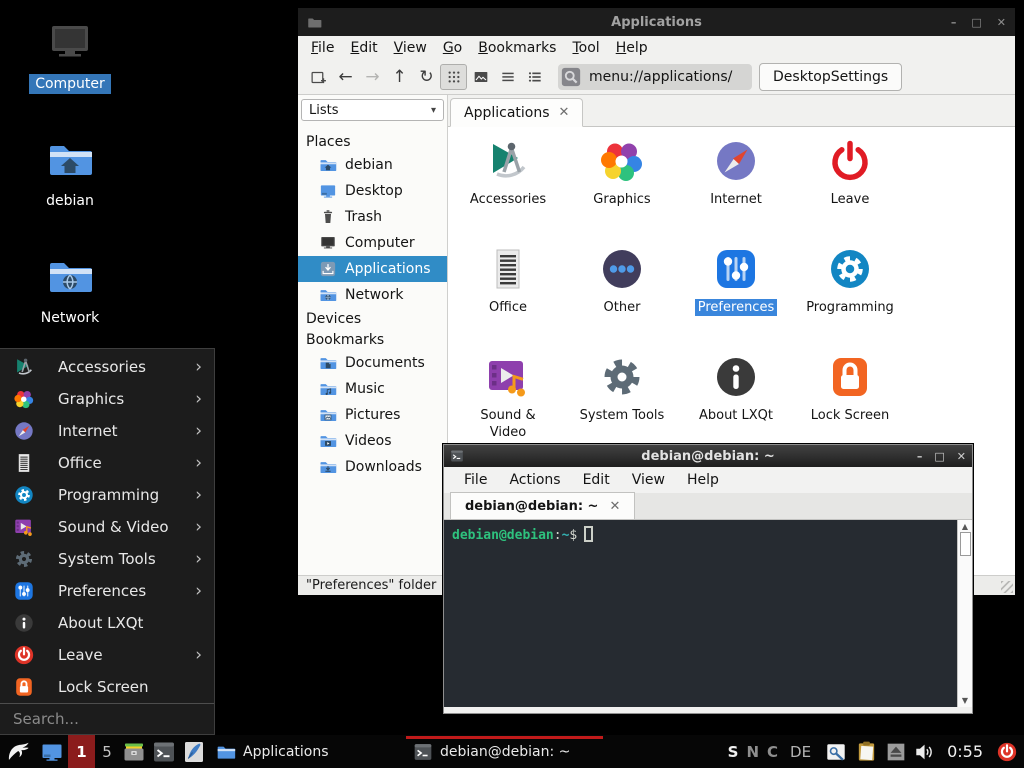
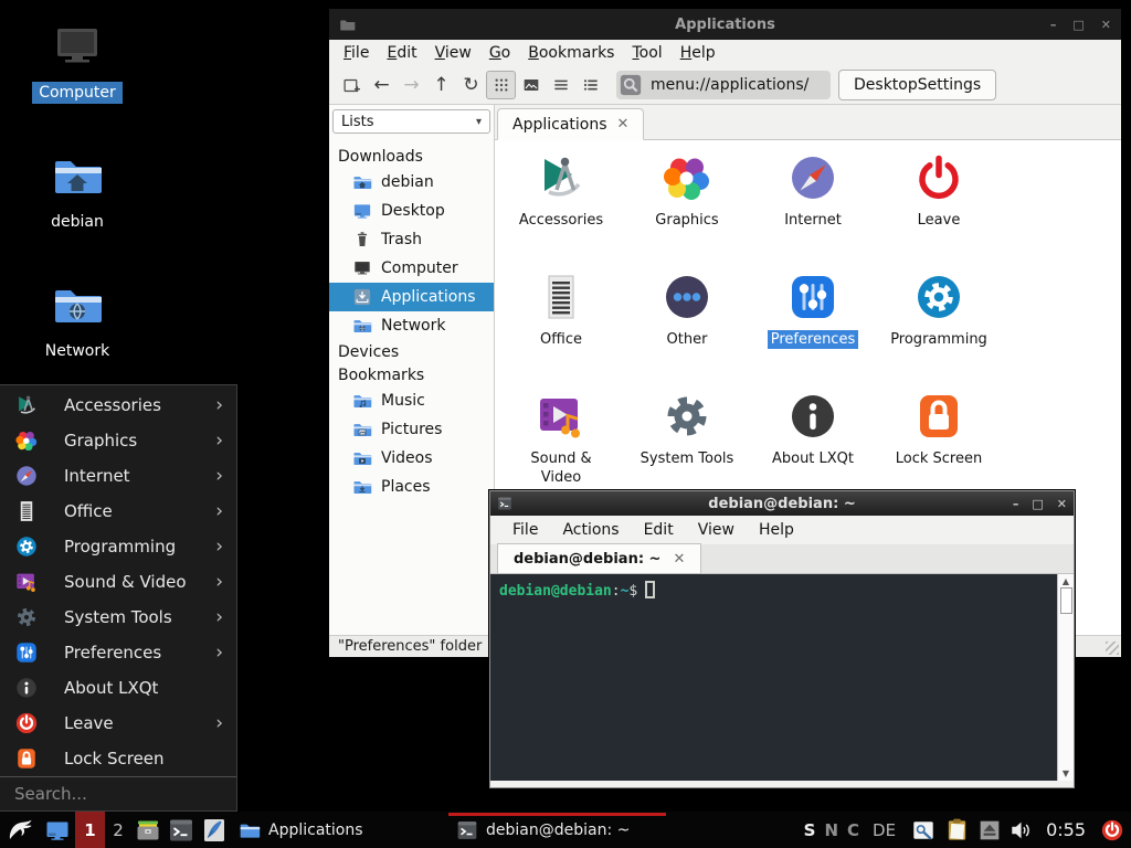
  Computer
  debian
  Network
  Accessories
  ›
  Graphics
  ›
  Internet
  ›
  Office
  ›
  Programming
  ›
  Sound & Video
  ›
  System Tools
  ›
  Preferences
  ›
  About LXQt
  Leave
  ›
  Lock Screen
  Search...
  Applications
  –
  □
  ✕
  File
  Edit
  View
  Go
  Bookmarks
  Tool
  Help
  ←
  →
  ↑
  ↻
  menu://applications/
  DesktopSettings
  Lists
  ▾
- Places
+ Downloads
  debian
  Desktop
  Trash
  Computer
  Applications
  Network
  Devices
  Bookmarks
- Documents
  Music
  Pictures
  Videos
- Downloads
+ Places
  Applications
  ✕
  Accessories
  Graphics
  Internet
  Leave
  Office
  Other
  Preferences
  Programming
  Sound & Video
  System Tools
  About LXQt
  Lock Screen
  "Preferences" folder
  debian@debian: ~
  –
  □
  ✕
  File
  Actions
  Edit
  View
  Help
  debian@debian: ~
  ✕
  debian@debian:~$
  ▲
  ▼
  1
- 5
+ 2
  Applications
  debian@debian: ~
  S
  N
  C
  DE
  0:55
